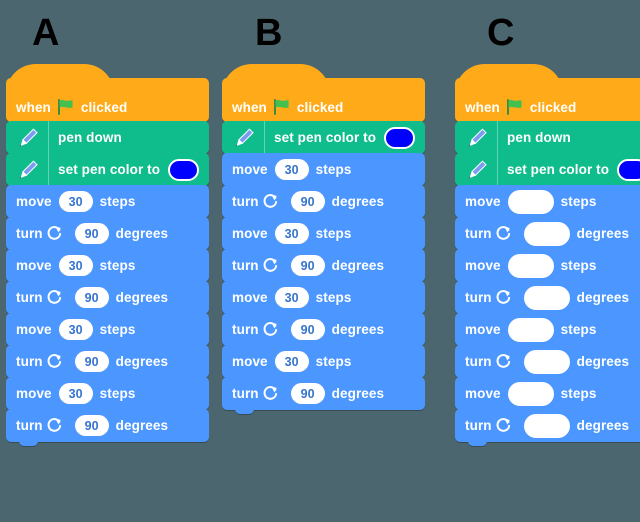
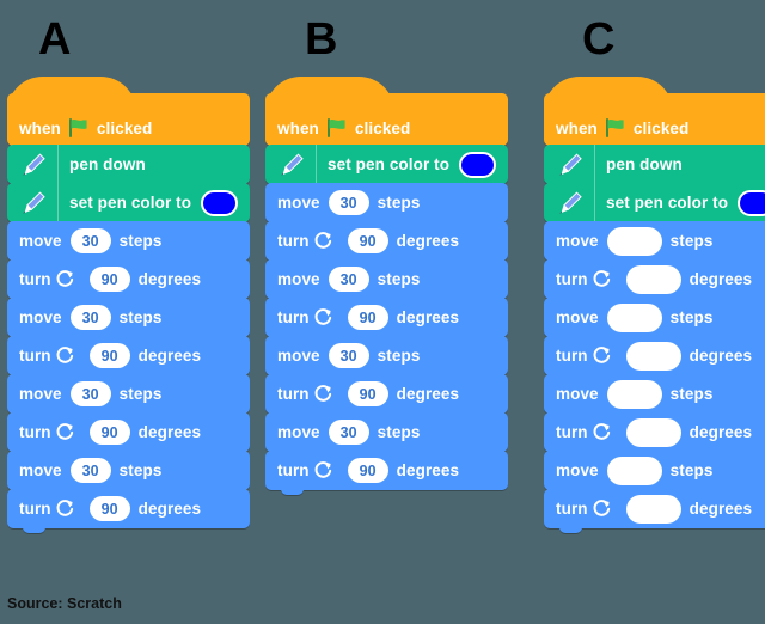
  A
  B
  C
  when
  clicked
  pen down
  set pen color to
  move
  30
  steps
  turn
  90
  degrees
  move
  30
  steps
  turn
  90
  degrees
  move
  30
  steps
  turn
  90
  degrees
  move
  30
  steps
  turn
  90
  degrees
  when
  clicked
  set pen color to
  move
  30
  steps
  turn
  90
  degrees
  move
  30
  steps
  turn
  90
  degrees
  move
  30
  steps
  turn
  90
  degrees
  move
  30
  steps
  turn
  90
  degrees
  when
  clicked
  pen down
  set pen color to
  move
  steps
  turn
  degrees
  move
  steps
  turn
  degrees
  move
  steps
  turn
  degrees
  move
  steps
  turn
  degrees
+ Source: Scratch
